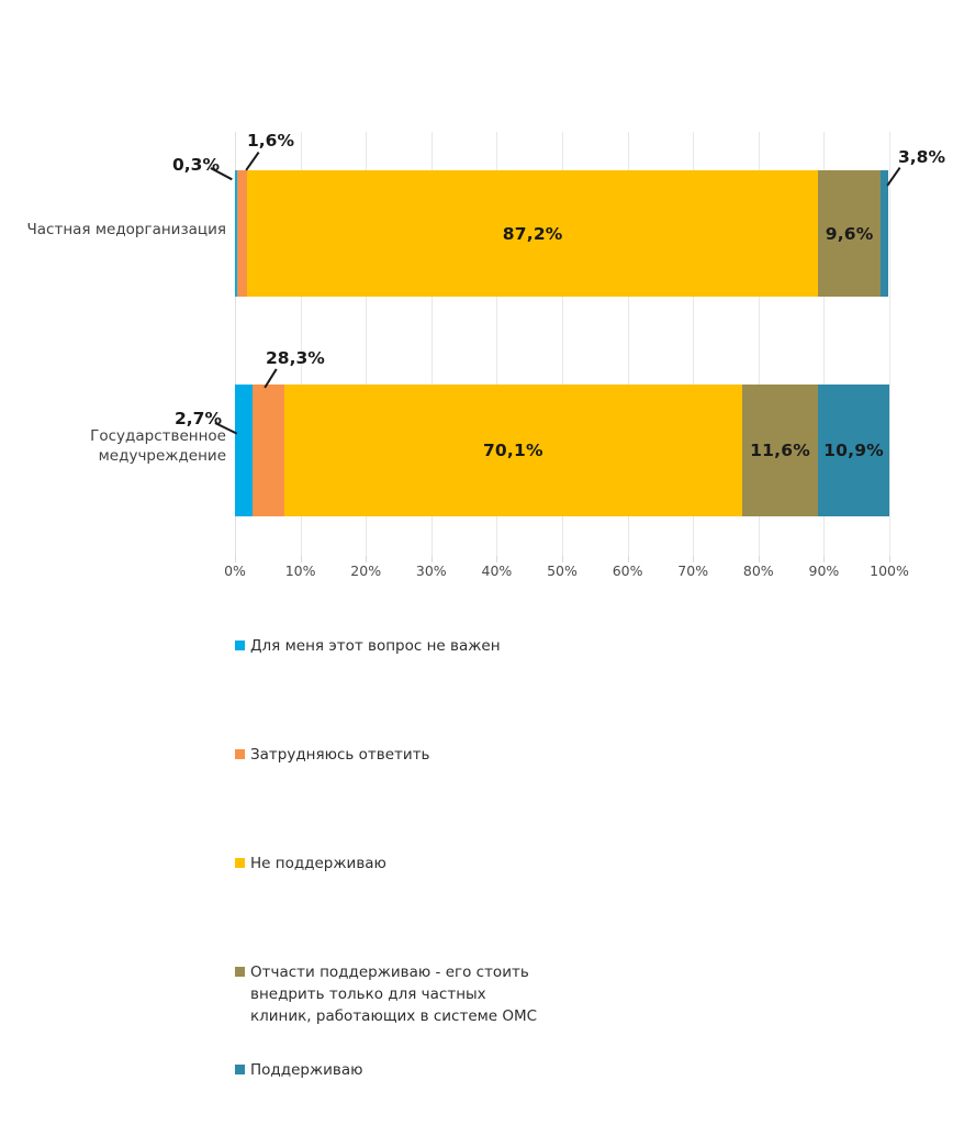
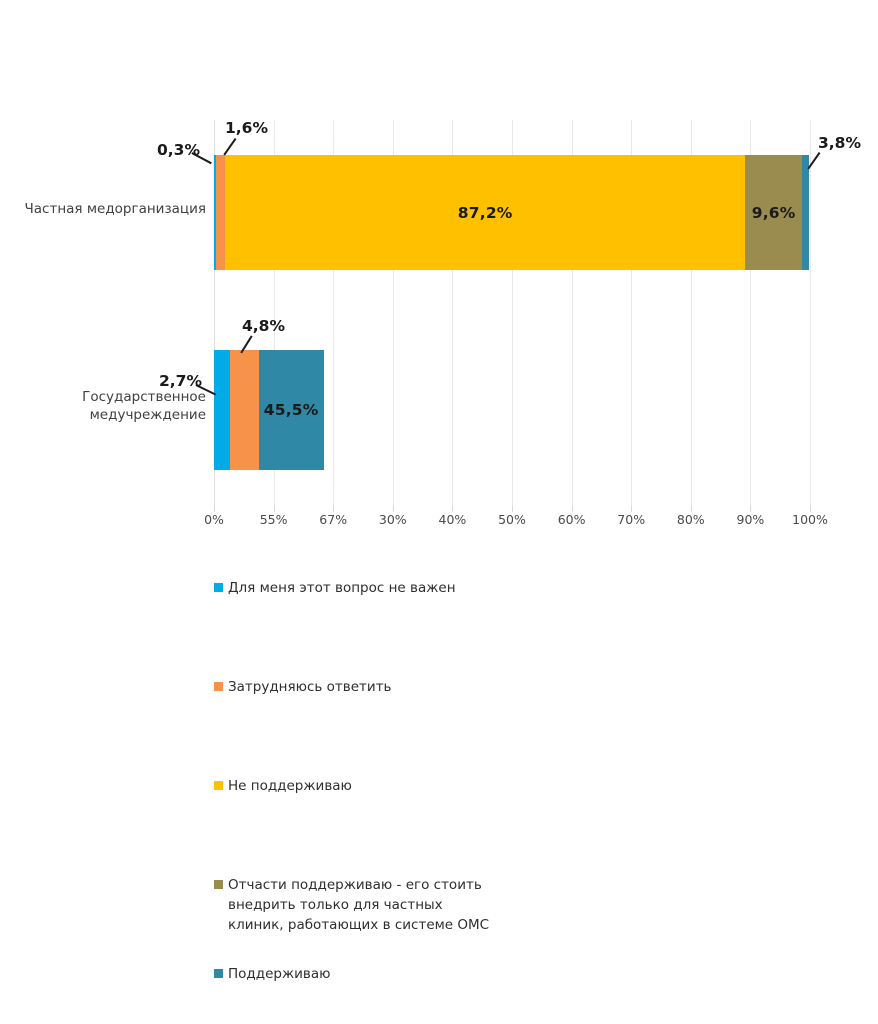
  87,2%
  9,6%
- 70,1%
- 11,6%
- 10,9%
+ 45,5%
  Частная медорганизация
  Государственное
  медучреждение
  0,3%
  1,6%
  3,8%
  2,7%
- 28,3%
+ 4,8%
  0%
- 10%
+ 55%
- 20%
+ 67%
  30%
  40%
  50%
  60%
  70%
  80%
  90%
  100%
  Для меня этот вопрос не важен
  Затрудняюсь ответить
  Не поддерживаю
  Отчасти поддерживаю - его стоить
  внедрить только для частных
  клиник, работающих в системе ОМС
  Поддерживаю
